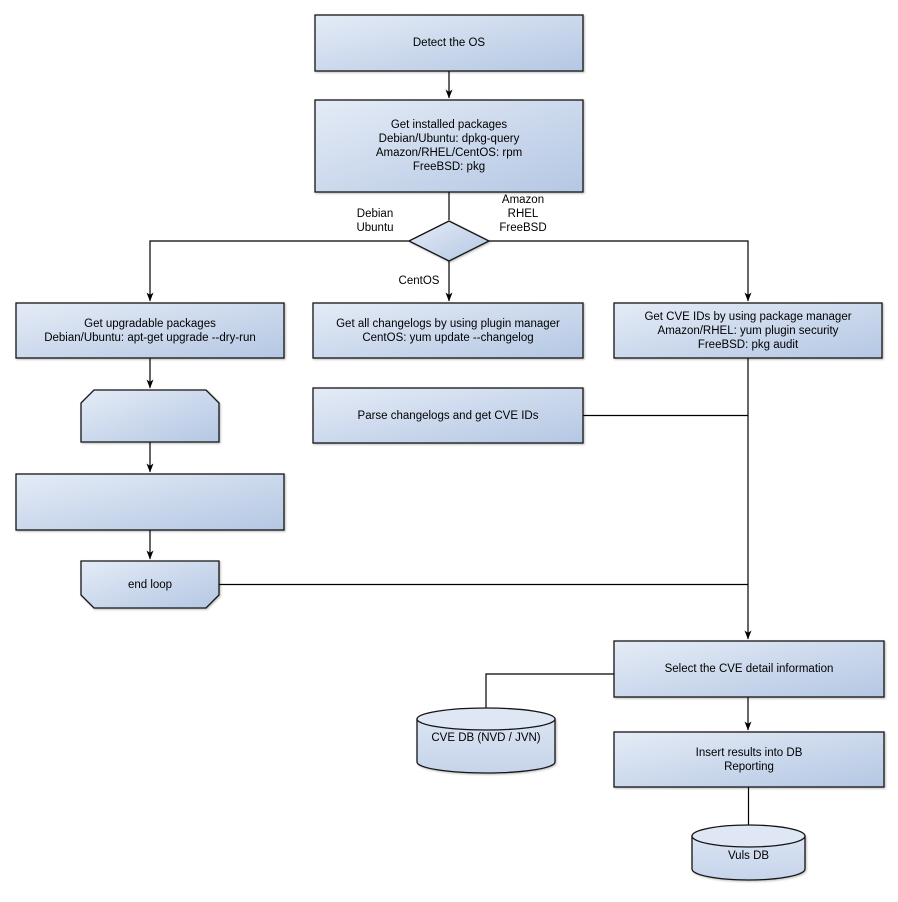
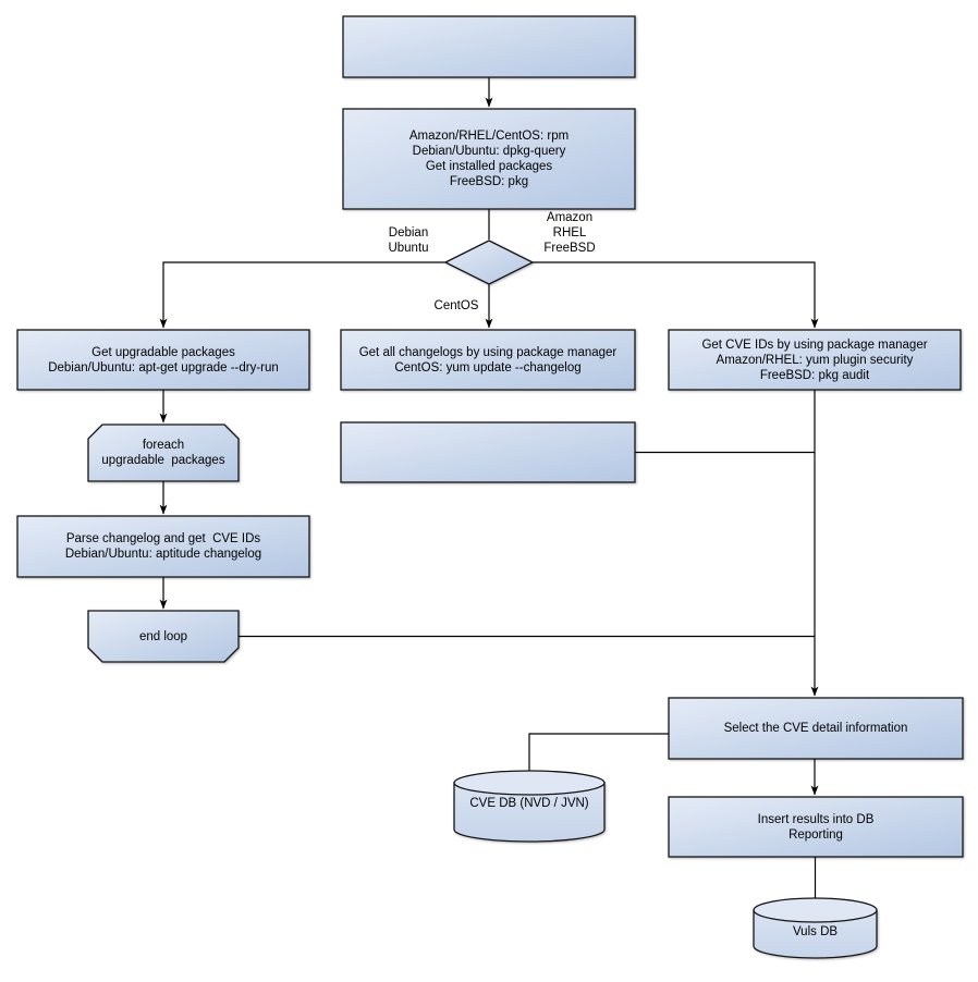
- Detect the OS
- Get installed packages
+ Amazon/RHEL/CentOS: rpm
  Debian/Ubuntu: dpkg-query
- Amazon/RHEL/CentOS: rpm
+ Get installed packages
  FreeBSD: pkg
  Get upgradable packages
  Debian/Ubuntu: apt-get upgrade --dry-run
+ foreach
+ upgradable packages
+ Parse changelog and get CVE IDs
+ Debian/Ubuntu: aptitude changelog
  end loop
- Get all changelogs by using plugin manager
+ Get all changelogs by using package manager
  CentOS: yum update --changelog
- Parse changelogs and get CVE IDs
  Get CVE IDs by using package manager
  Amazon/RHEL: yum plugin security
  FreeBSD: pkg audit
  Select the CVE detail information
  Insert results into DB
  Reporting
  CVE DB (NVD / JVN)
  Vuls DB
  Debian
  Ubuntu
  Amazon
  RHEL
  FreeBSD
  CentOS
